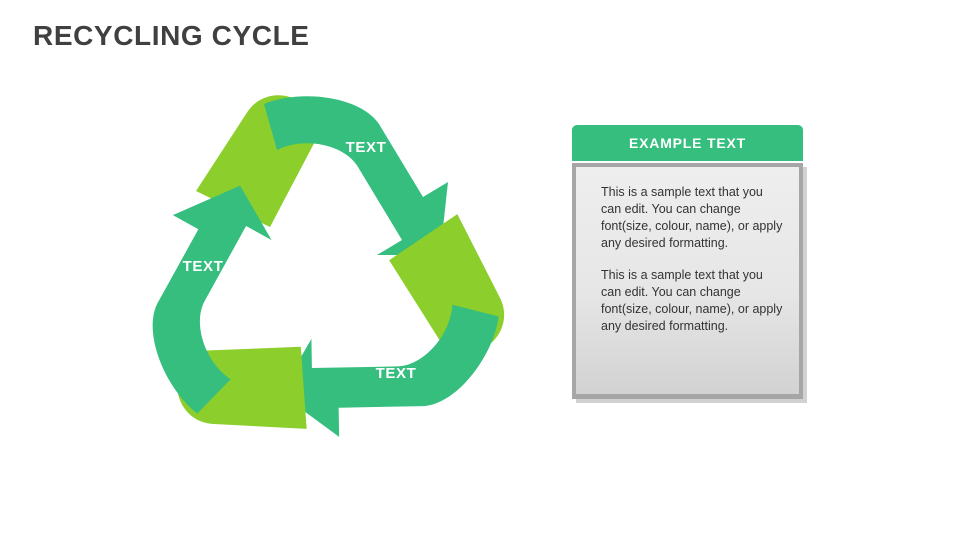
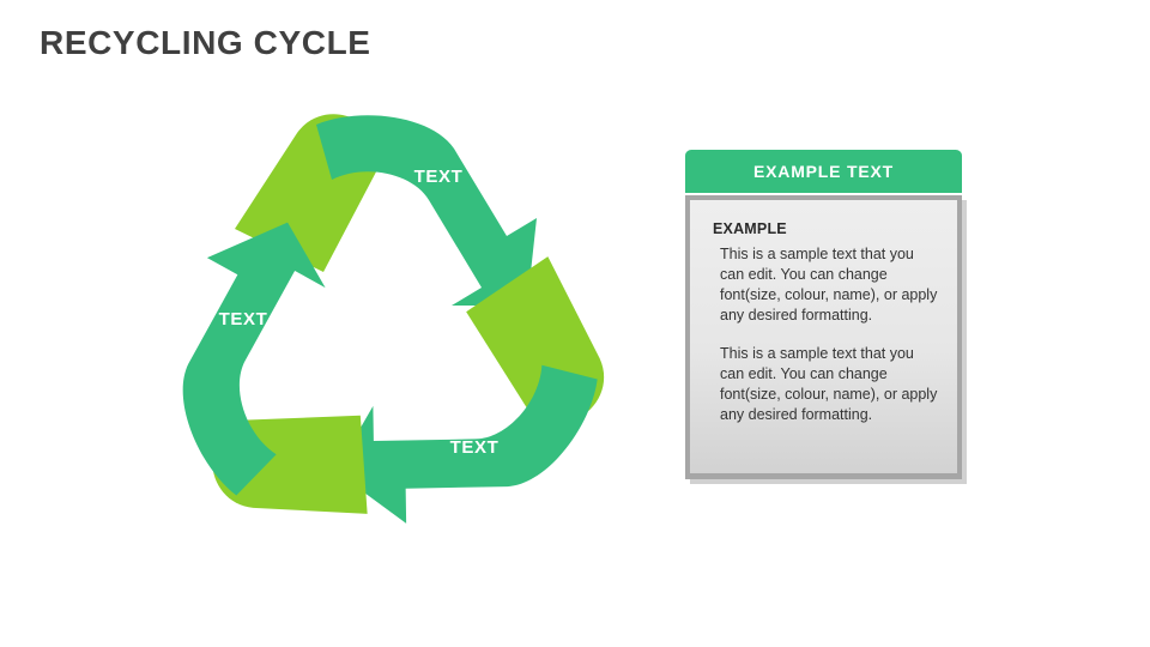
  RECYCLING CYCLE
  TEXT
  TEXT
  TEXT
  EXAMPLE TEXT
+ EXAMPLE
  This is a sample text that you can edit. You can change font(size, colour, name), or apply any desired formatting.
  This is a sample text that you can edit. You can change font(size, colour, name), or apply any desired formatting.
